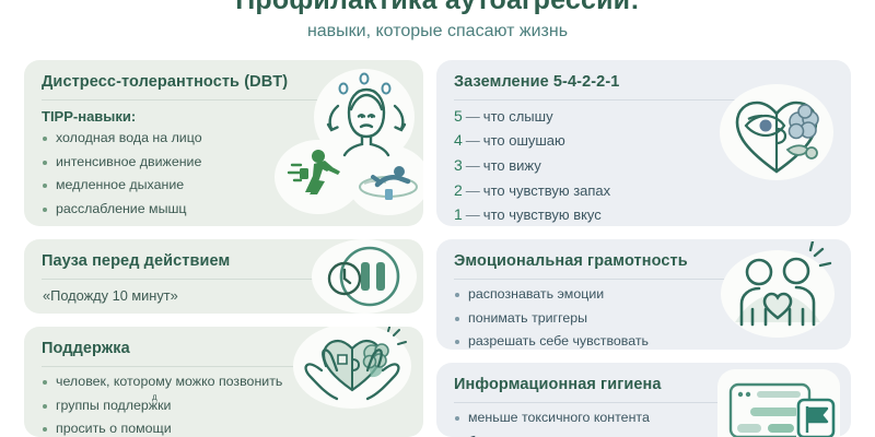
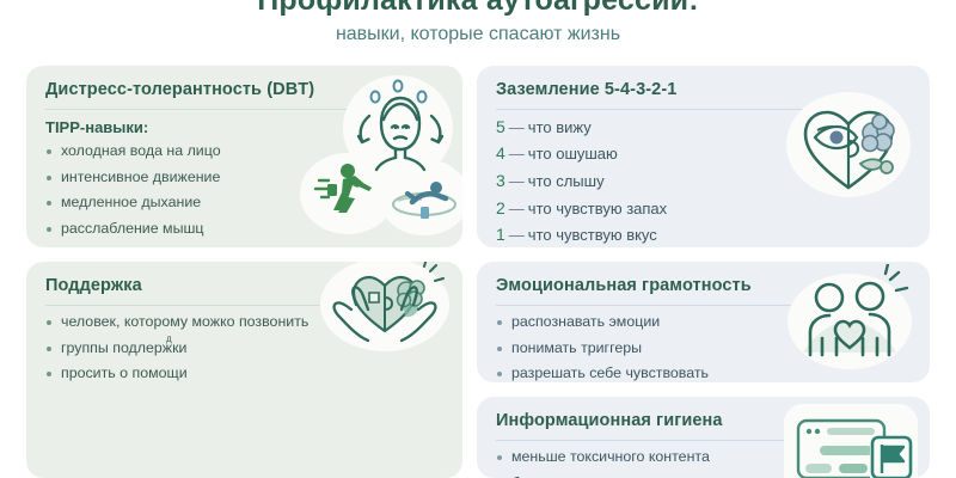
  Профилактика аутоагрессии:
  навыки, которые спасают жизнь
  Дистресс-толерантность (DBT)
  TIPP-навыки:
  холодная вода на лицо
  интенсивное движение
  медленное дыхание
  расслабление мышц
- Пауза перед действием
- «Подожду 10 минут»
  Поддержка
  человек, которому можко позвонить
  группы подлержки
  просить о помощи
  д
- Заземление 5-4-2-2-1
+ Заземление 5-4-3-2-1
- 5 — что слышу
+ 5 — что вижу
  4 — что ошушаю
- 3 — что вижу
+ 3 — что слышу
  2 — что чувствую запах
  1 — что чувствую вкус
  Эмоциональная грамотность
  распознавать эмоции
  понимать триггеры
  разрешать себе чувствовать
  Информационная гигиена
  меньше токсичного контента
